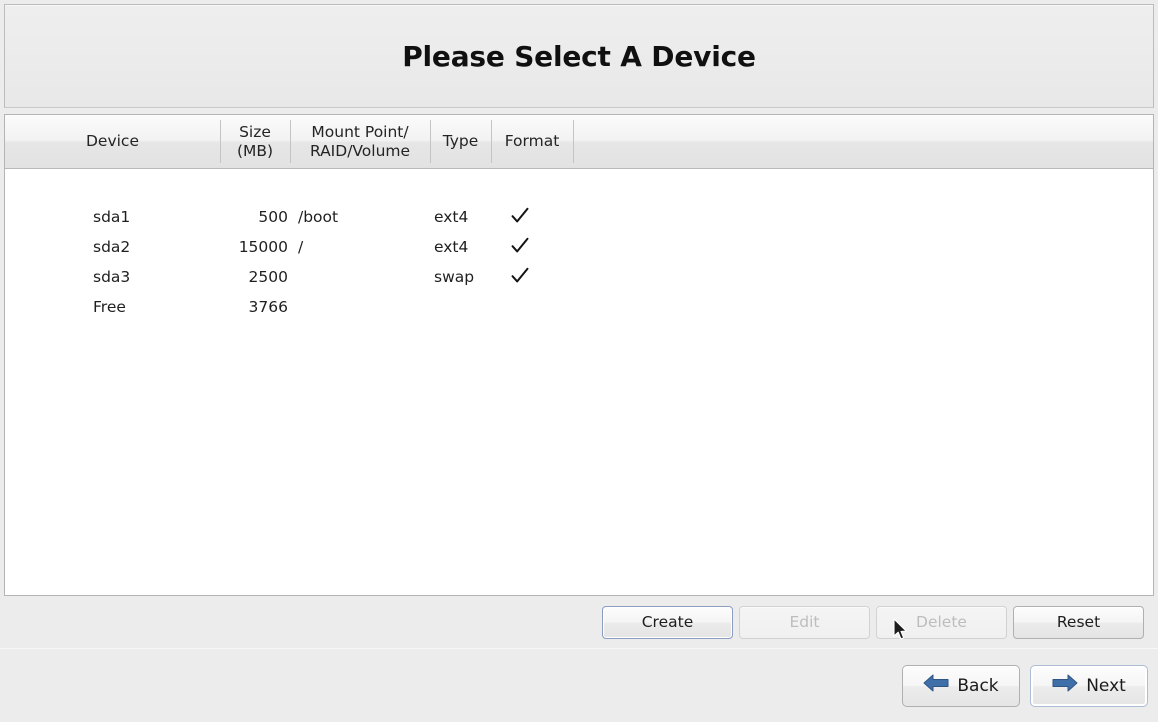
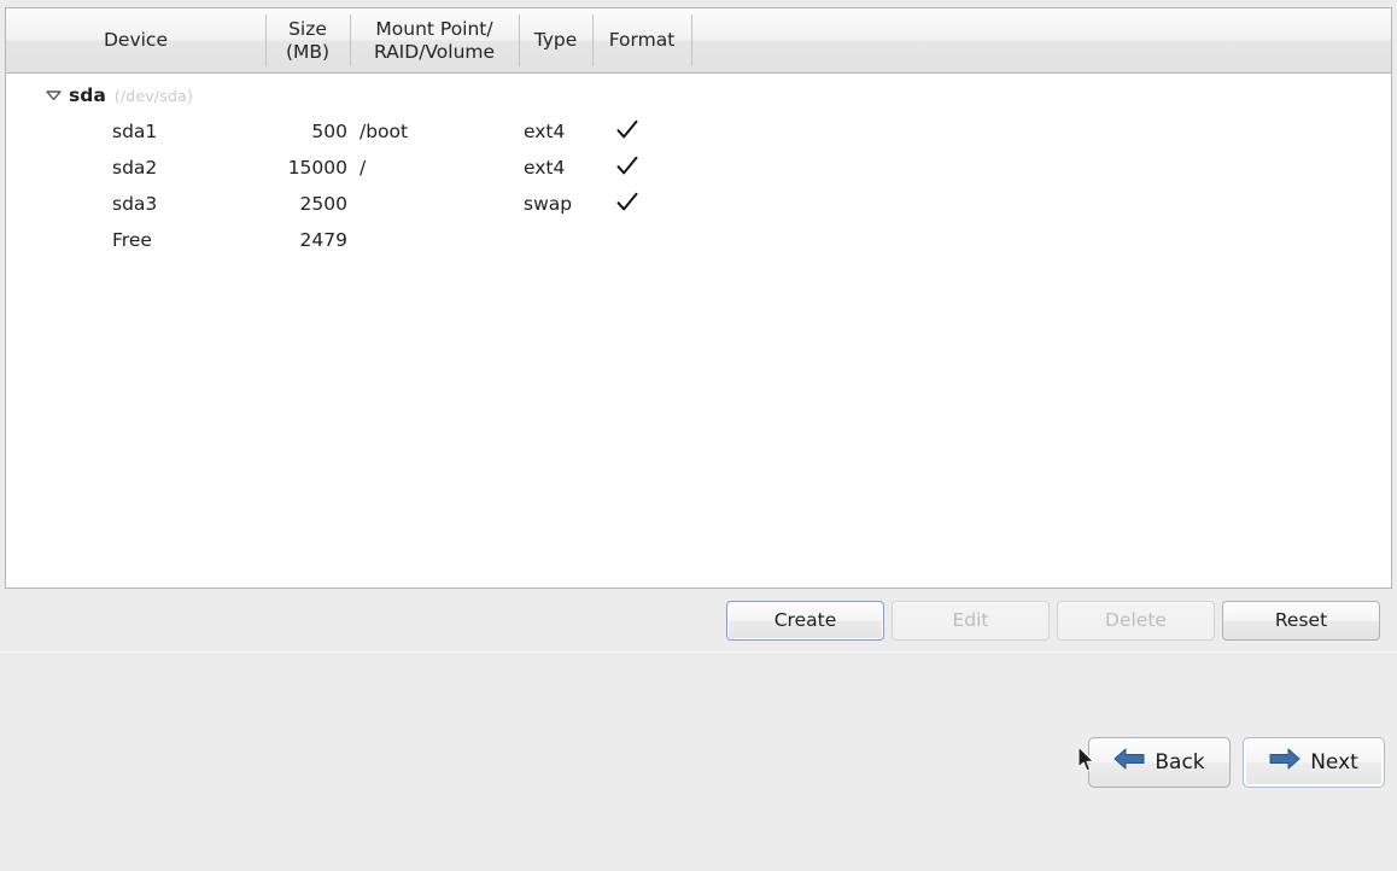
- Please Select A Device
  Device
  Size
  (MB)
  Mount Point/
  RAID/Volume
  Type
  Format
+ sda
+ (/dev/sda)
  sda1
  500
  /boot
  ext4
  sda2
  15000
  /
  ext4
  sda3
  2500
  swap
  Free
- 3766
+ 2479
  Create
  Edit
  Delete
  Reset
  Back
  Next
